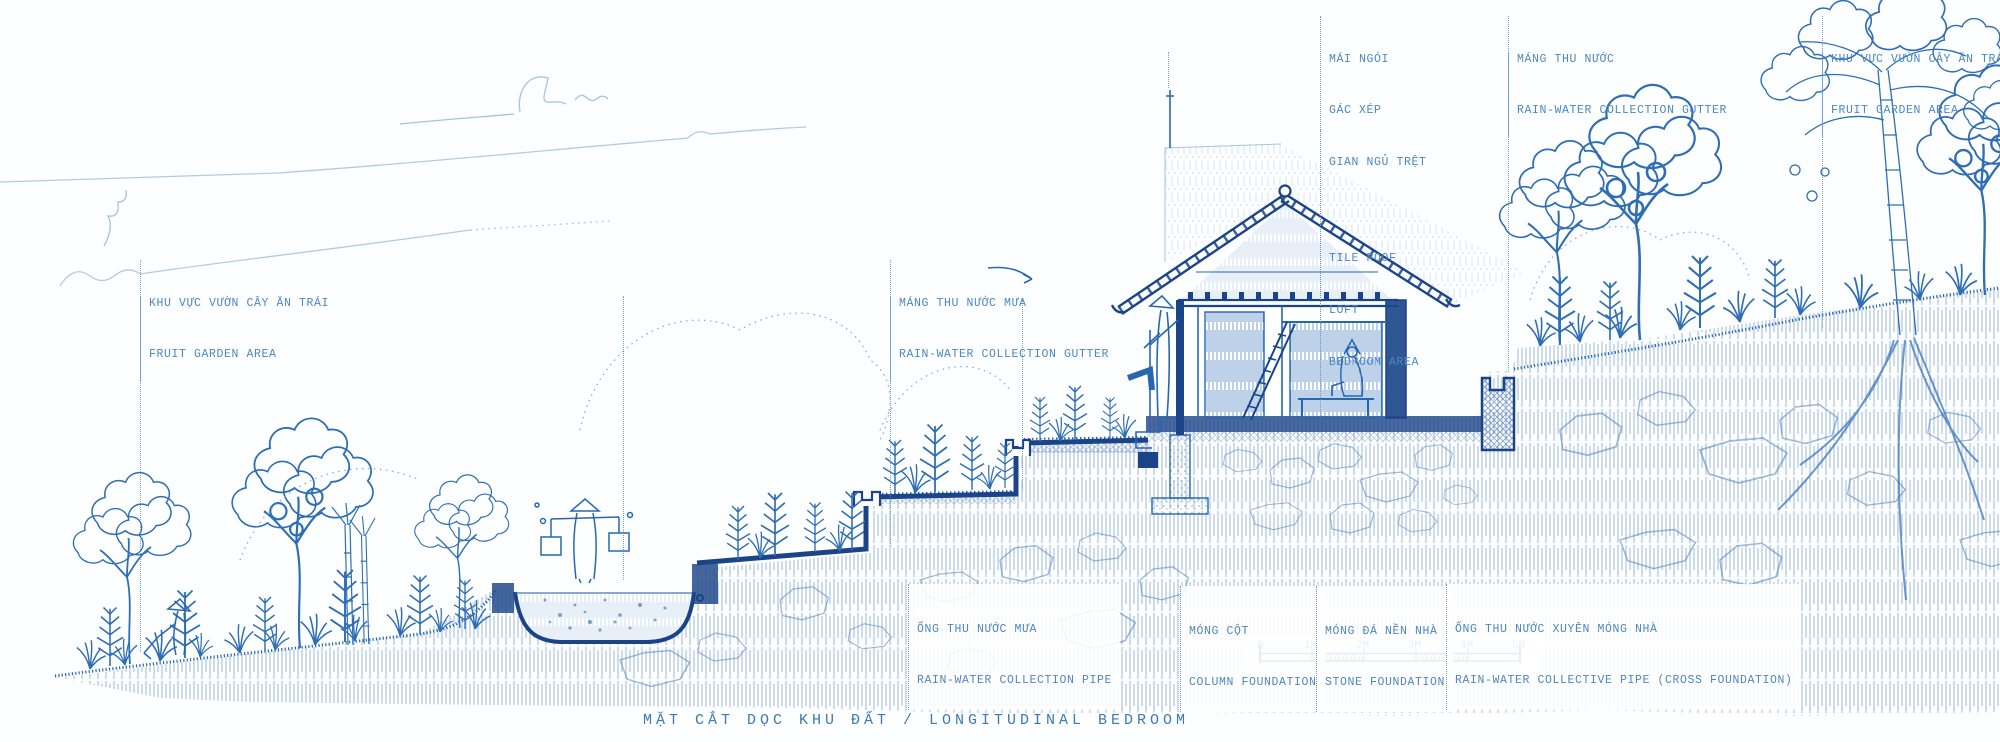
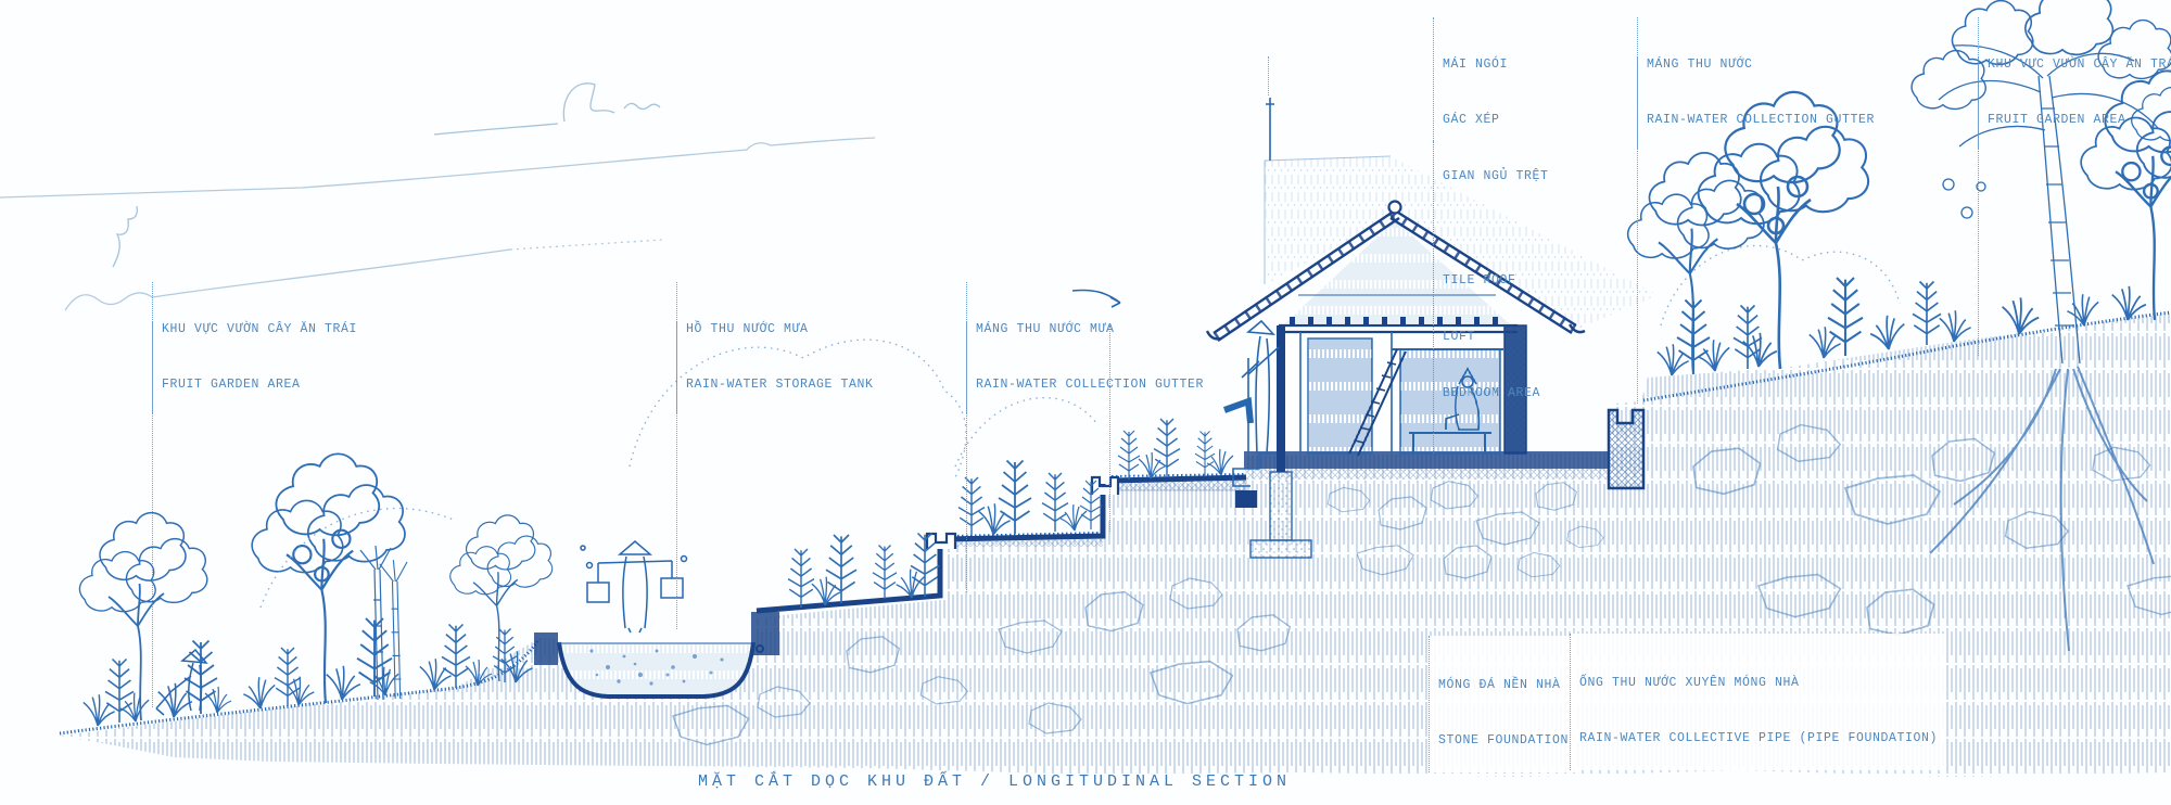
- 0
- 1M
- 2M
- 5M
  KHU VỰC VƯỜN CÂY ĂN TRÁI
  FRUIT GARDEN AREA
+ HỒ THU NƯỚC MƯA
+ RAIN-WATER STORAGE TANK
  MÁNG THU NƯỚC MƯA
  RAIN-WATER COLLECTION GUTTER
  MÁI NGÓI
  GÁC XÉP
  GIAN NGỦ TRỆT
  TILE ROOF
  LOFT
  BEDROOM AREA
  MÁNG THU NƯỚC
  RAIN-WATER COLLECTION GUTTER
  KHU VỰC VƯỜN CÂY ĂN TR
  FRUIT GARDEN AREA
- ỐNG THU NƯỚC MƯA
- RAIN-WATER COLLECTION PIPE
- MÓNG CỘT
- COLUMN FOUNDATION
  MÓNG ĐÁ NỀN NHÀ
  STONE FOUNDATION
  ỐNG THU NƯỚC XUYÊN MÓNG NHÀ
- RAIN-WATER COLLECTIVE PIPE (CROSS FOUNDATION)
+ RAIN-WATER COLLECTIVE PIPE (PIPE FOUNDATION)
- MẶT CẮT DỌC KHU ĐẤT / LONGITUDINAL BEDROOM
+ MẶT CẮT DỌC KHU ĐẤT / LONGITUDINAL SECTION
